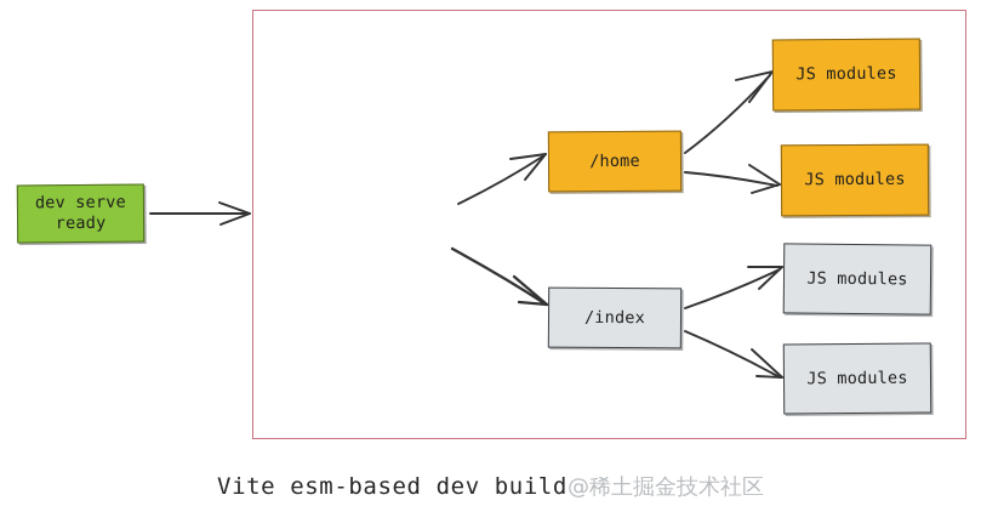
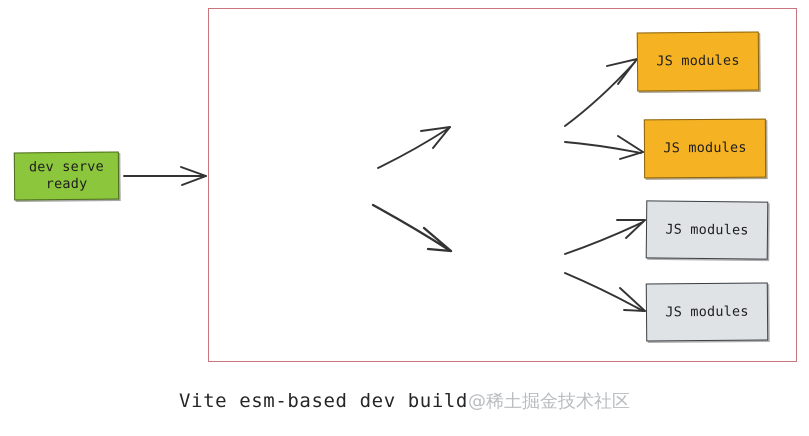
  dev serve
  ready
- /home
- /index
  JS modules
  JS modules
  JS modules
  JS modules
  Vite esm-based dev build@稀土掘金技术社区
